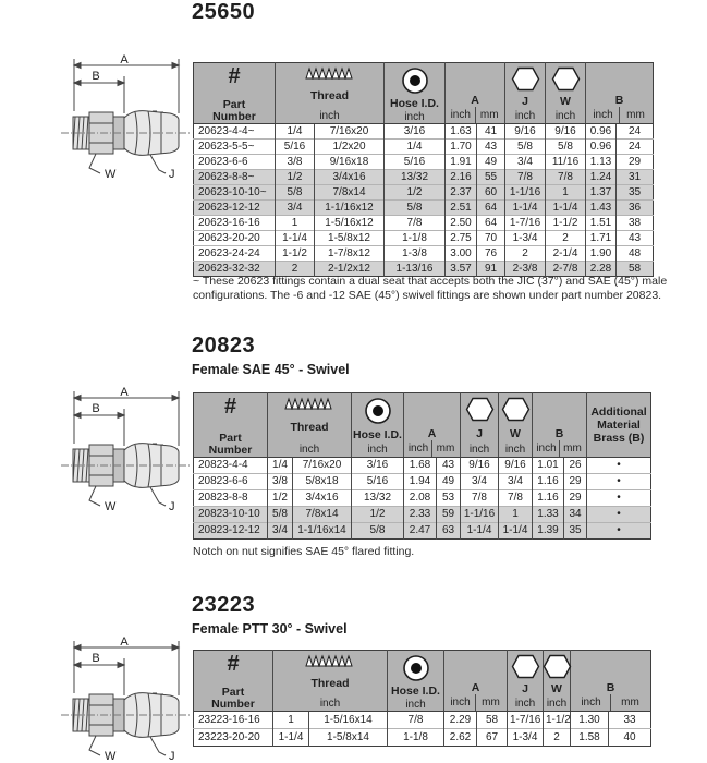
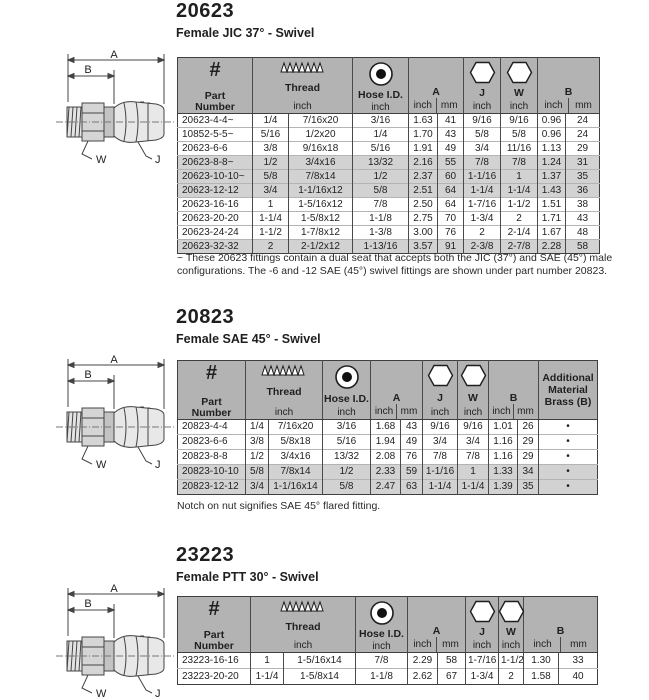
- 25650
+ 20623
+ Female JIC 37° - Swivel
  A
  B
  W
  J
  # PartNumber	Thread inch	Hose I.D. inch	A inch mm	J inch	W inch	B inch mm
  20623-4-4~	1/4	7/16x20	3/16	1.63	41	9/16	9/16	0.96	24
- 20623-5-5~	5/16	1/2x20	1/4	1.70	43	5/8	5/8	0.96	24
+ 10852-5-5~	5/16	1/2x20	1/4	1.70	43	5/8	5/8	0.96	24
  20623-6-6	3/8	9/16x18	5/16	1.91	49	3/4	11/16	1.13	29
  20623-8-8~	1/2	3/4x16	13/32	2.16	55	7/8	7/8	1.24	31
  20623-10-10~	5/8	7/8x14	1/2	2.37	60	1-1/16	1	1.37	35
  20623-12-12	3/4	1-1/16x12	5/8	2.51	64	1-1/4	1-1/4	1.43	36
  20623-16-16	1	1-5/16x12	7/8	2.50	64	1-7/16	1-1/2	1.51	38
  20623-20-20	1-1/4	1-5/8x12	1-1/8	2.75	70	1-3/4	2	1.71	43
- 20623-24-24	1-1/2	1-7/8x12	1-3/8	3.00	76	2	2-1/4	1.90	48
+ 20623-24-24	1-1/2	1-7/8x12	1-3/8	3.00	76	2	2-1/4	1.67	48
  20623-32-32	2	2-1/2x12	1-13/16	3.57	91	2-3/8	2-7/8	2.28	58
  ~ These 20623 fittings contain a dual seat that accepts both the JIC (37°) and SAE (45°) male configurations. The -6 and -12 SAE (45°) swivel fittings are shown under part number 20823.
  20823
  Female SAE 45° - Swivel
  A
  B
  W
  J
  # PartNumber	Thread inch	Hose I.D. inch	A inch mm	J inch	W inch	B inch mm	Additional Material Brass (B)
  20823-4-4	1/4	7/16x20	3/16	1.68	43	9/16	9/16	1.01	26	•
  20823-6-6	3/8	5/8x18	5/16	1.94	49	3/4	3/4	1.16	29	•
- 20823-8-8	1/2	3/4x16	13/32	2.08	53	7/8	7/8	1.16	29	•
+ 20823-8-8	1/2	3/4x16	13/32	2.08	76	7/8	7/8	1.16	29	•
  20823-10-10	5/8	7/8x14	1/2	2.33	59	1-1/16	1	1.33	34	•
  20823-12-12	3/4	1-1/16x14	5/8	2.47	63	1-1/4	1-1/4	1.39	35	•
  Notch on nut signifies SAE 45° flared fitting.
  23223
  Female PTT 30° - Swivel
  A
  B
  W
  J
  # PartNumber	Thread inch	Hose I.D. inch	A inch mm	J inch	W inch	B inch mm
  23223-16-16	1	1-5/16x14	7/8	2.29	58	1-7/16	1-1/2	1.30	33
  23223-20-20	1-1/4	1-5/8x14	1-1/8	2.62	67	1-3/4	2	1.58	40
